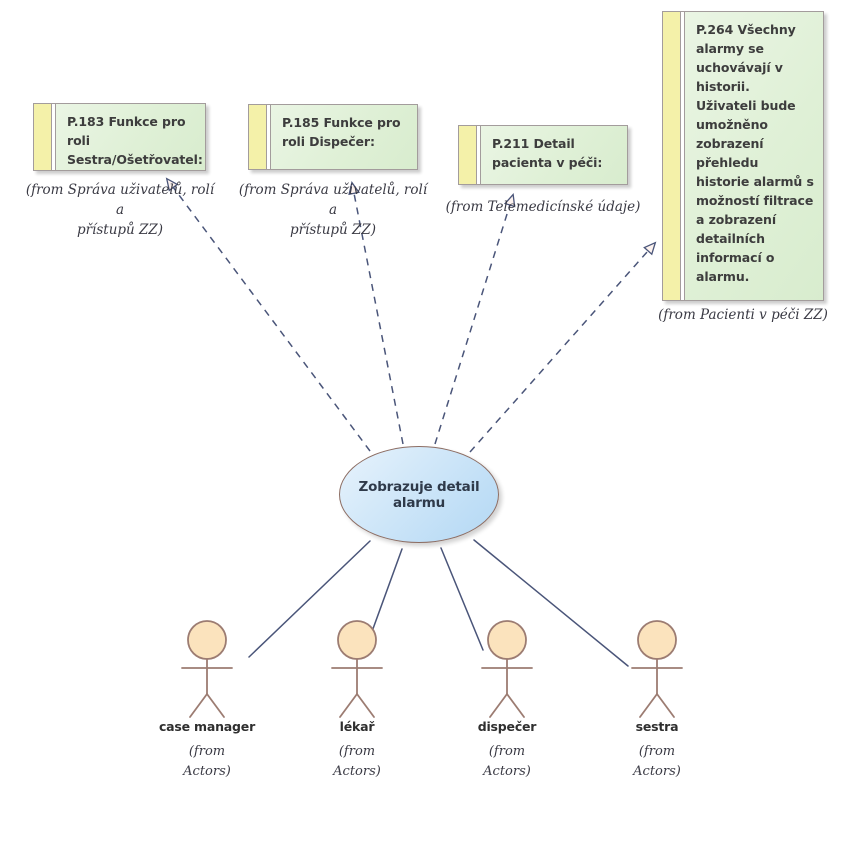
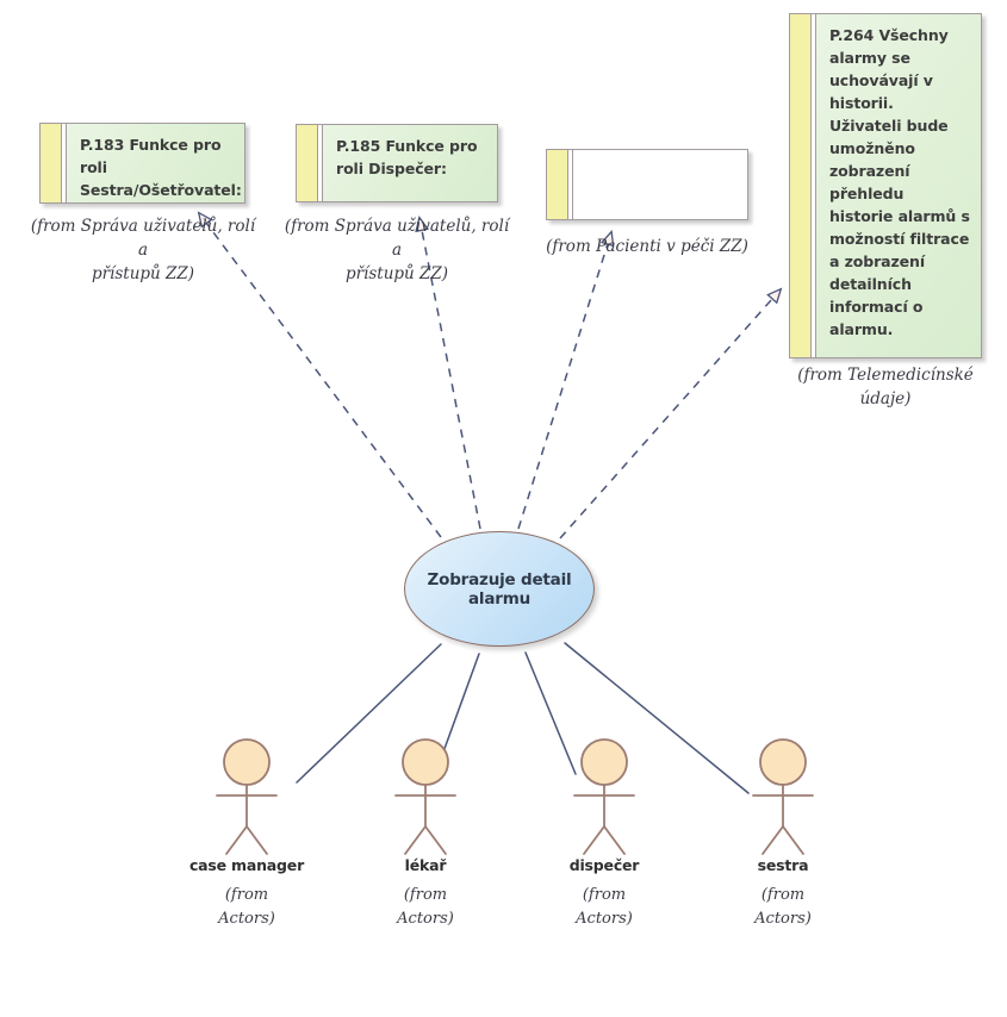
  P.183 Funkce pro roli Sestra/Ošetřovatel:
  (from Správa uživatelů, rolí a
  přístupů ZZ)
  P.185 Funkce pro roli Dispečer:
  (from Správa uživatelů, rolí a
  přístupů ZZ)
- P.211 Detail pacienta v péči:
- (from Telemedicínské údaje)
+ (from Pacienti v péči ZZ)
  P.264 Všechny alarmy se uchovávají v historii. Uživateli bude umožněno zobrazení přehledu historie alarmů s možností filtrace a zobrazení detailních informací o alarmu.
- (from Pacienti v péči ZZ)
+ (from Telemedicínské údaje)
  Zobrazuje detail alarmu
  case manager
  (from
  Actors)
  lékař
  (from
  Actors)
  dispečer
  (from
  Actors)
  sestra
  (from
  Actors)
